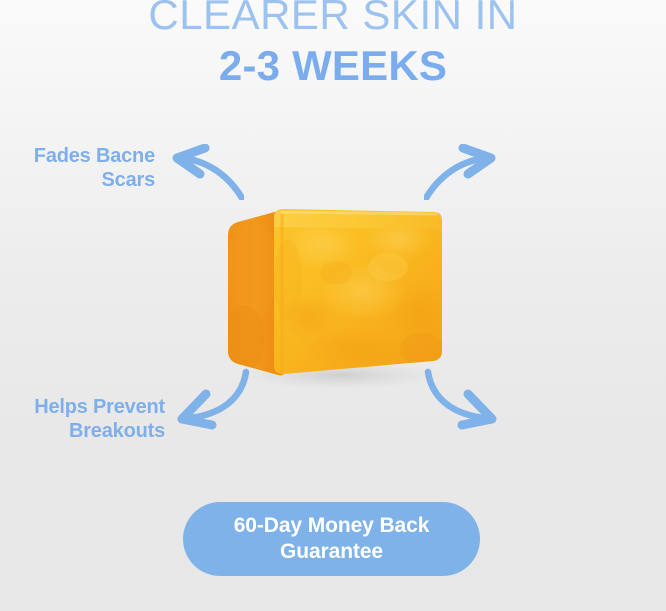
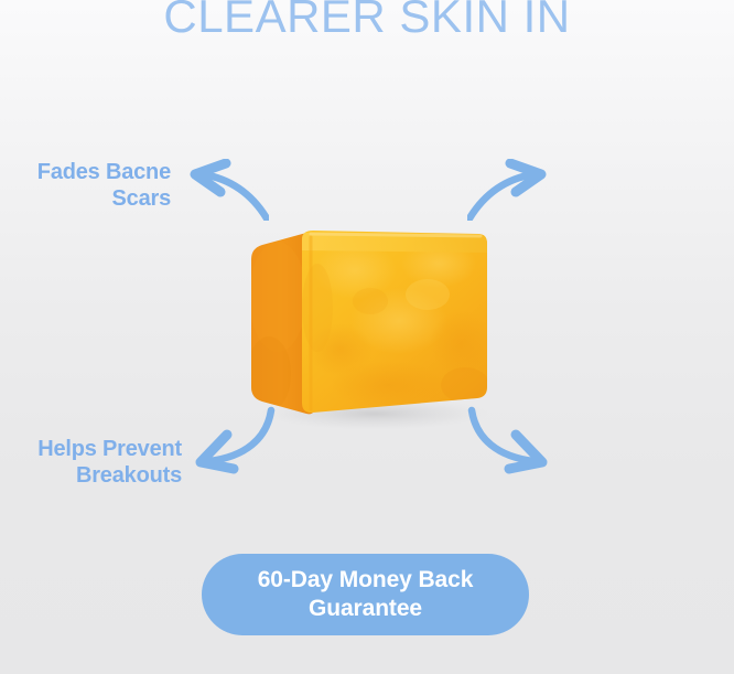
  CLEARER SKIN IN
- 2-3 WEEKS
  Fades Bacne Scars
  Helps Prevent Breakouts
  60-Day Money Back Guarantee
